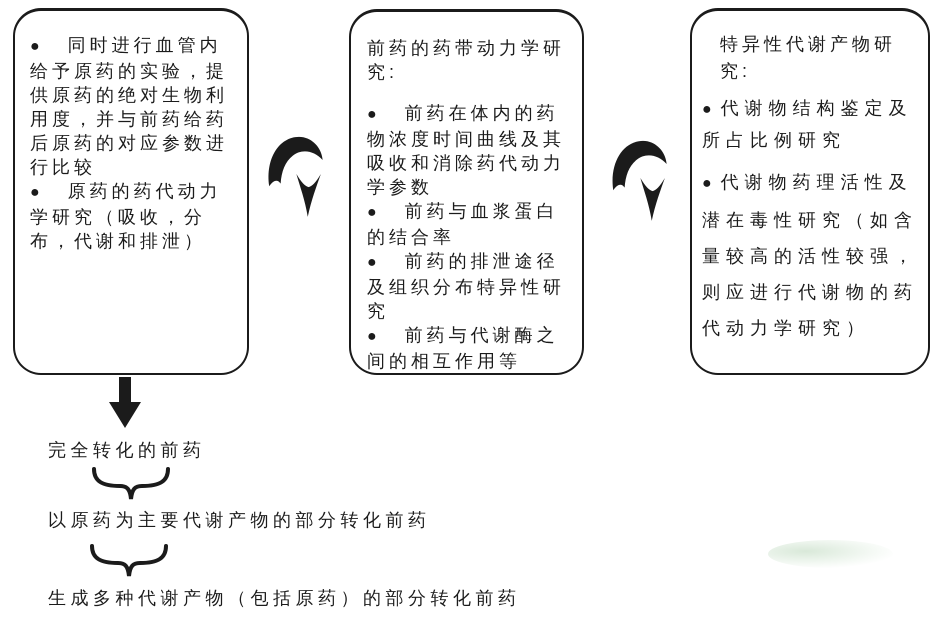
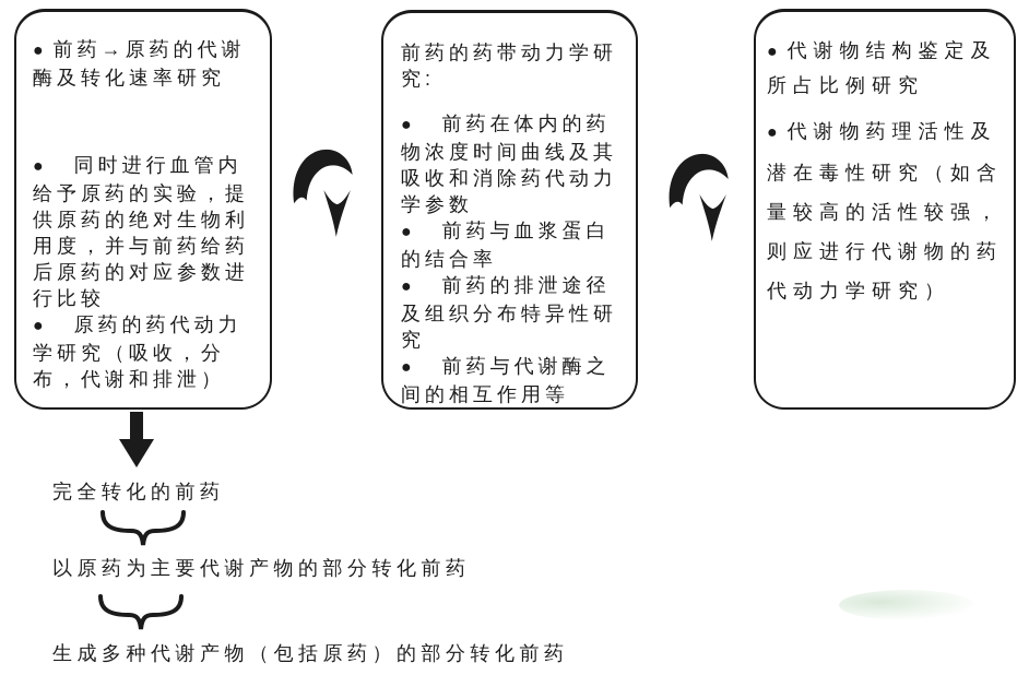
+ ● 前药→原药的代谢酶及转化速率研究
  ● 同时进行血管内给予原药的实验，提供原药的绝对生物利用度，并与前药给药后原药的对应参数进行比较
  ● 原药的药代动力学研究（吸收，分布，代谢和排泄）
  前药的药带动力学研究:
  ● 前药在体内的药物浓度时间曲线及其吸收和消除药代动力学参数
  ● 前药与血浆蛋白的结合率
  ● 前药的排泄途径及组织分布特异性研究
  ● 前药与代谢酶之间的相互作用等
- 特异性代谢产物研究:
  ● 代谢物结构鉴定及所占比例研究
  ● 代谢物药理活性及潜在毒性研究（如含量较高的活性较强，则应进行代谢物的药代动力学研究）
  完全转化的前药
  以原药为主要代谢产物的部分转化前药
  生成多种代谢产物（包括原药）的部分转化前药
